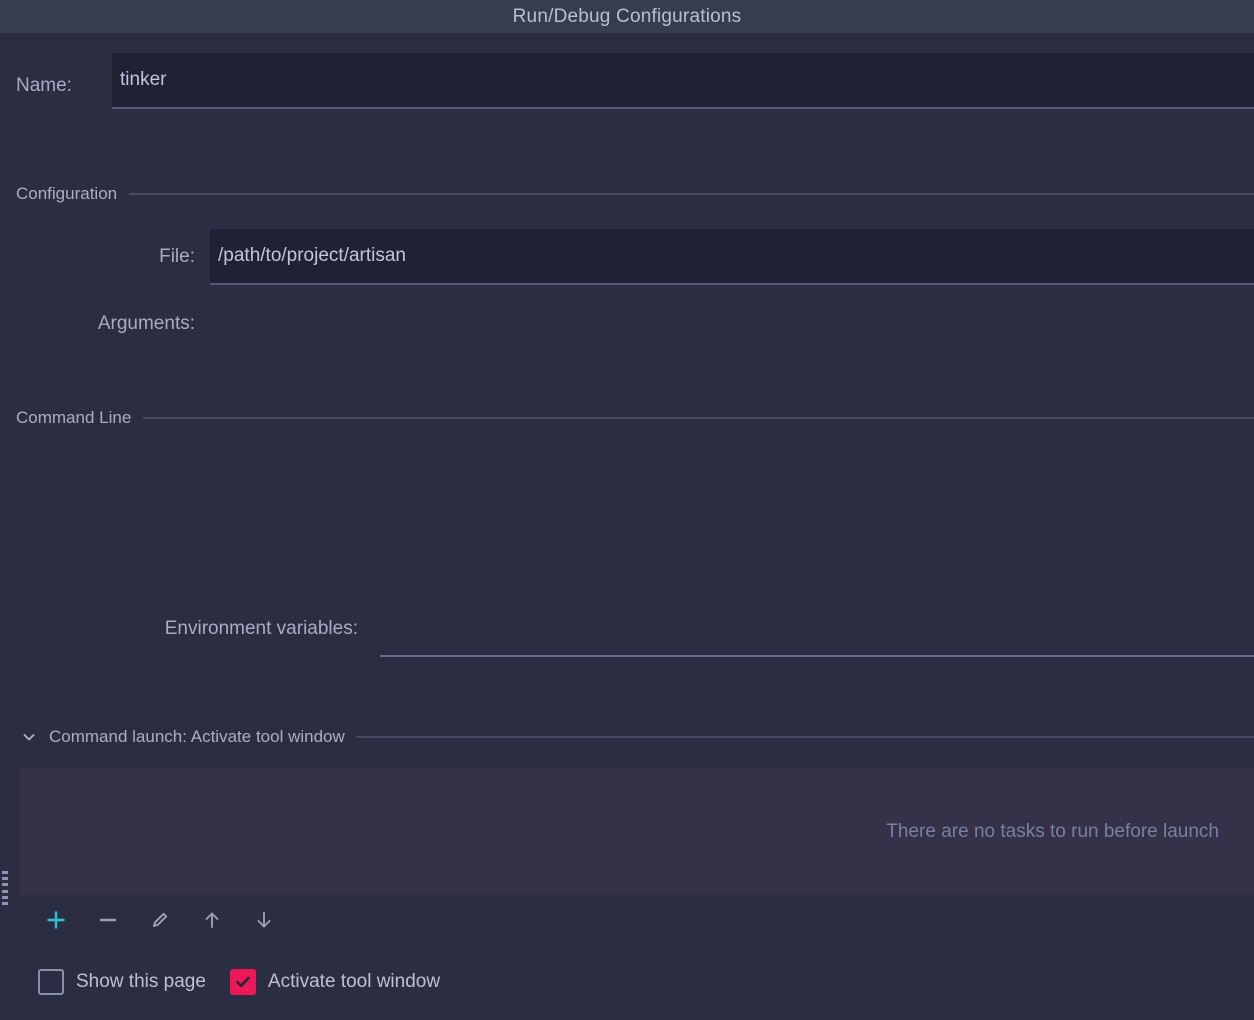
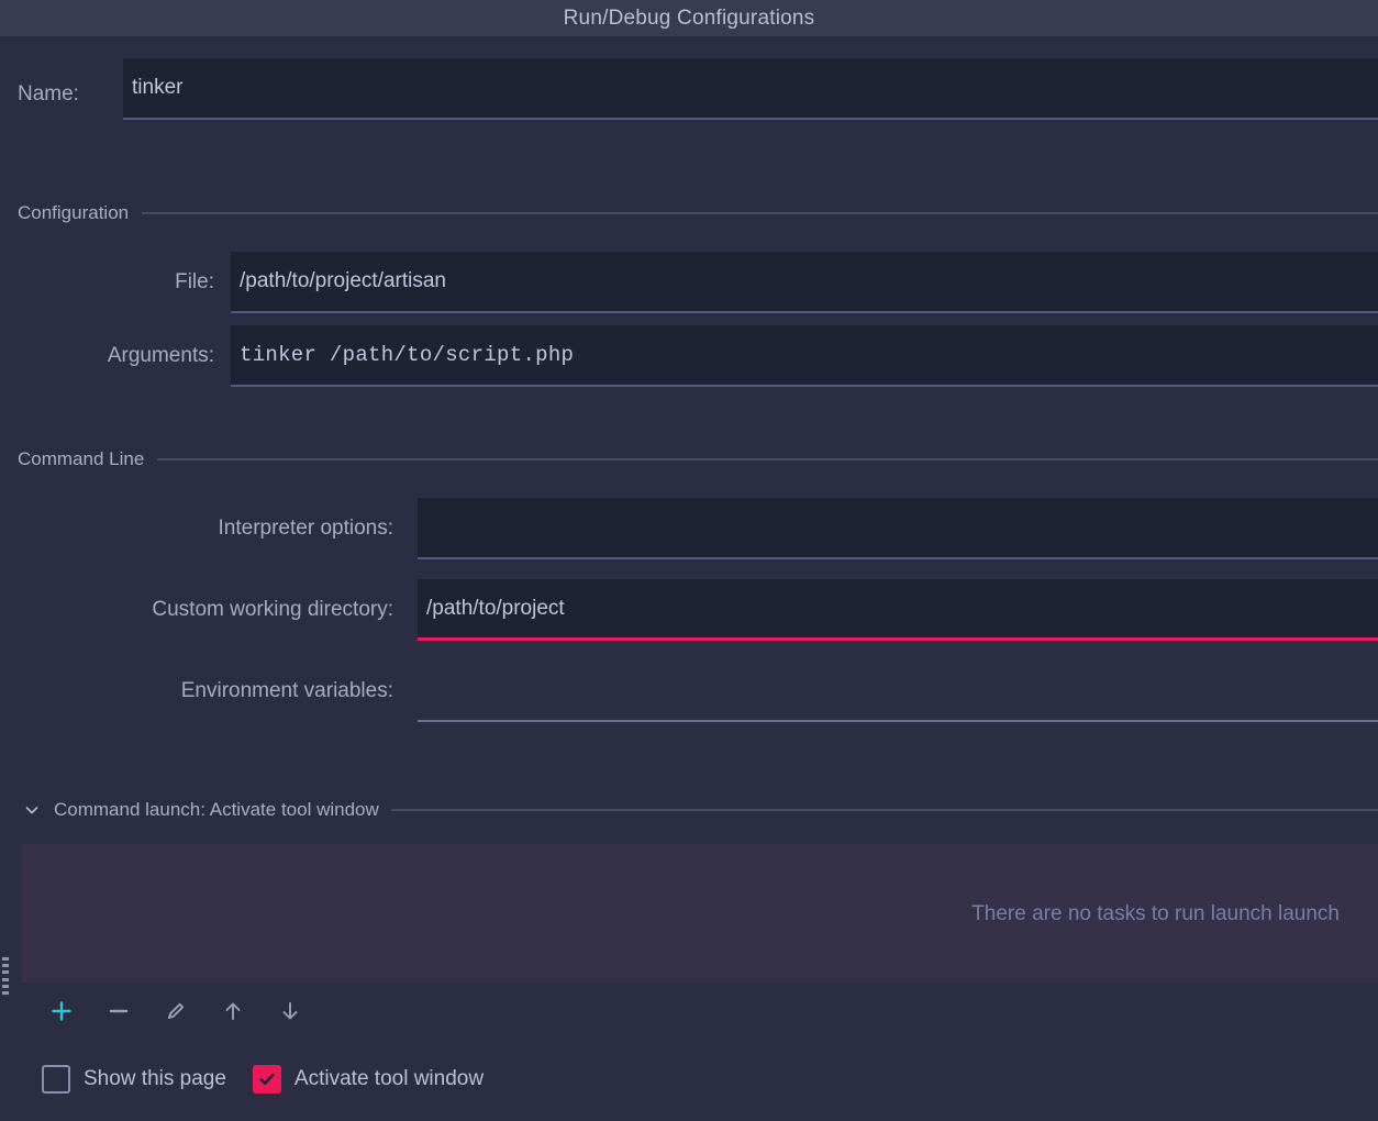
  Run/Debug Configurations
  Name:
  tinker
  Configuration
  File:
  /path/to/project/artisan
  Arguments:
+ tinker /path/to/script.php
  Command Line
+ Interpreter options:
+ Custom working directory:
+ /path/to/project
  Environment variables:
  Command launch: Activate tool window
- There are no tasks to run before launch
+ There are no tasks to run launch launch
  Show this page
  Activate tool window
